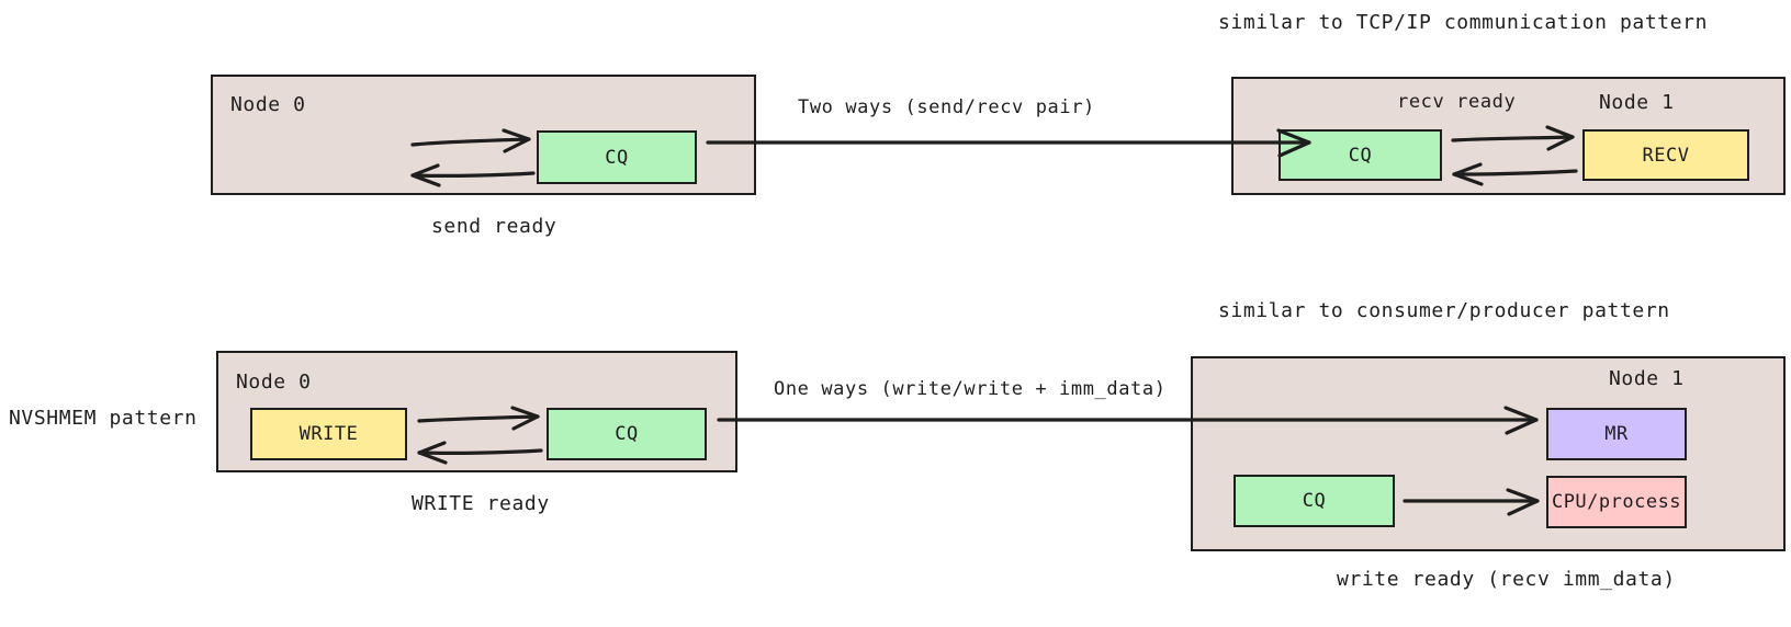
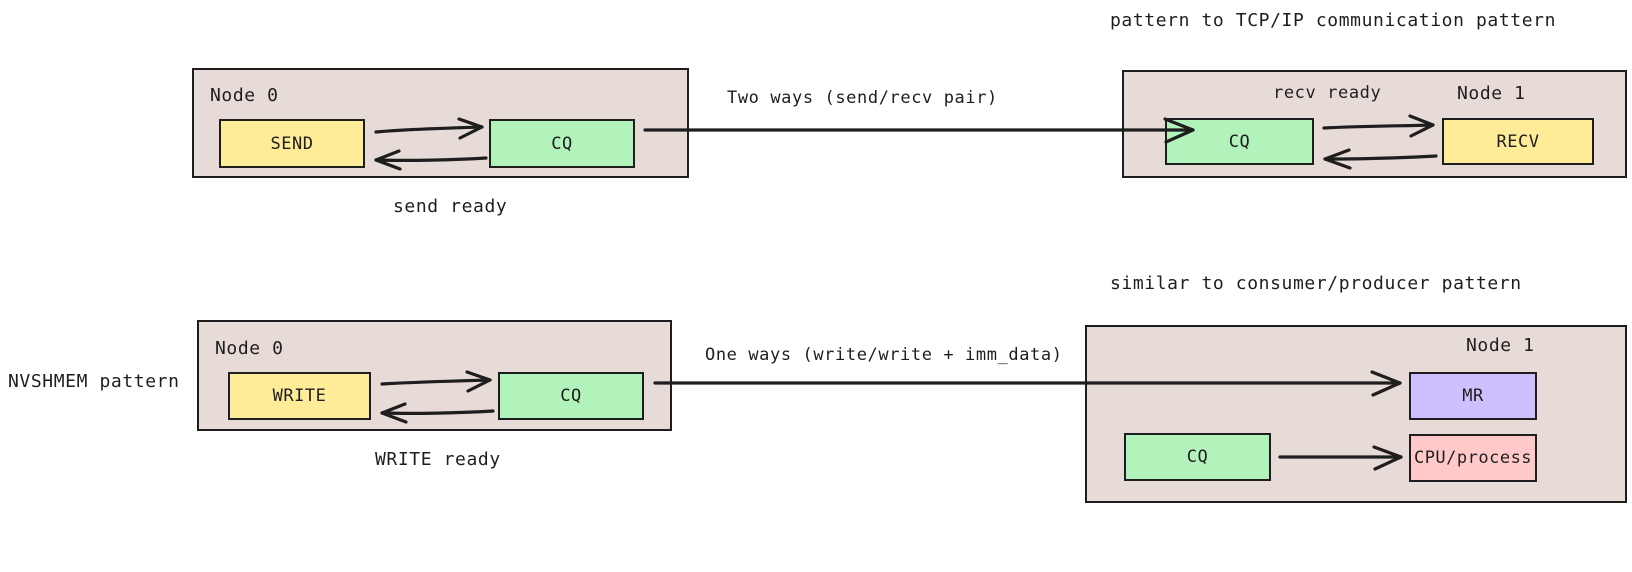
- similar to TCP/IP communication pattern
+ pattern to TCP/IP communication pattern
  Node 0
+ SEND
  CQ
  send ready
  Two ways (send/recv pair)
  recv ready
  Node 1
  CQ
  RECV
  similar to consumer/producer pattern
  NVSHMEM pattern
  Node 0
  WRITE
  CQ
  WRITE ready
  One ways (write/write + imm_data)
  Node 1
  MR
  CPU/process
  CQ
- write ready (recv imm_data)
